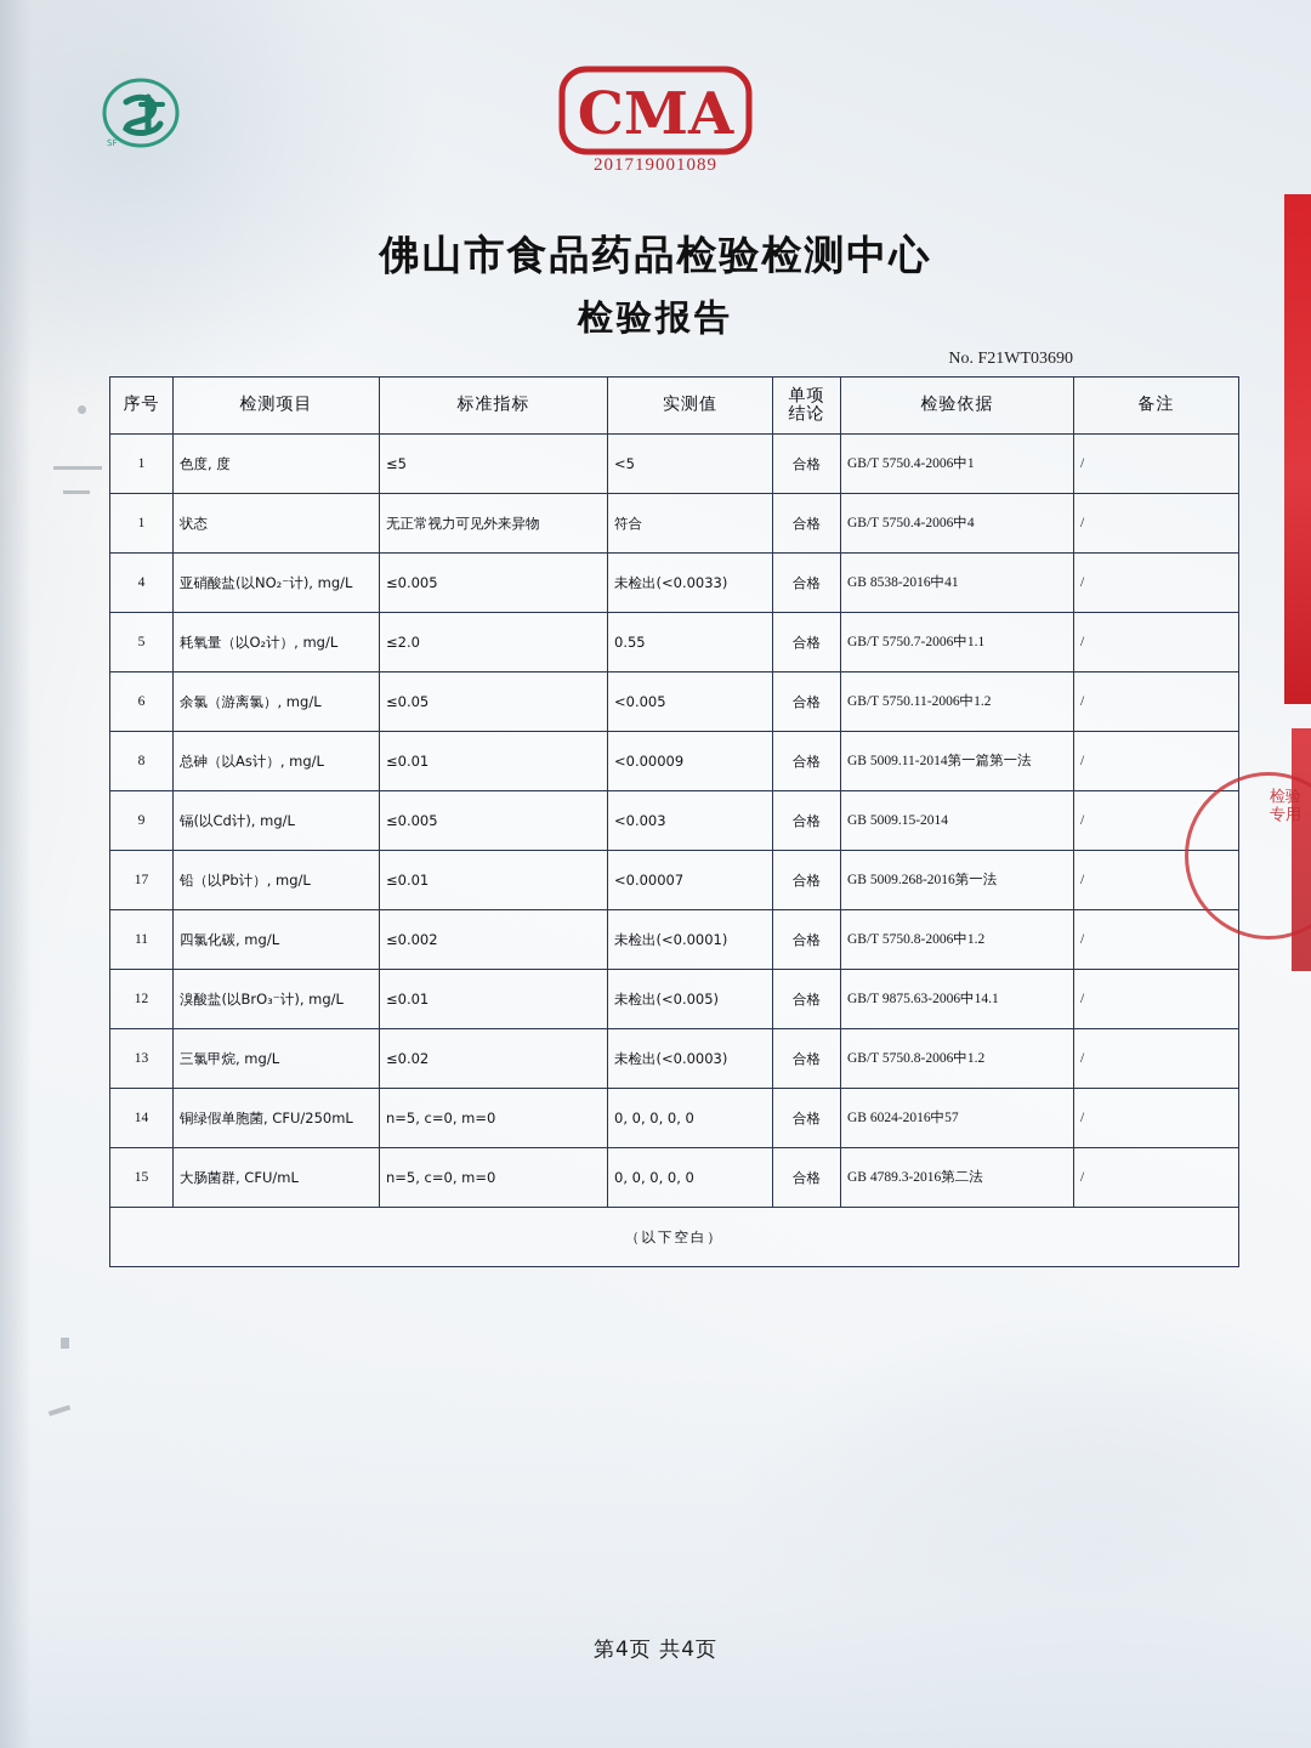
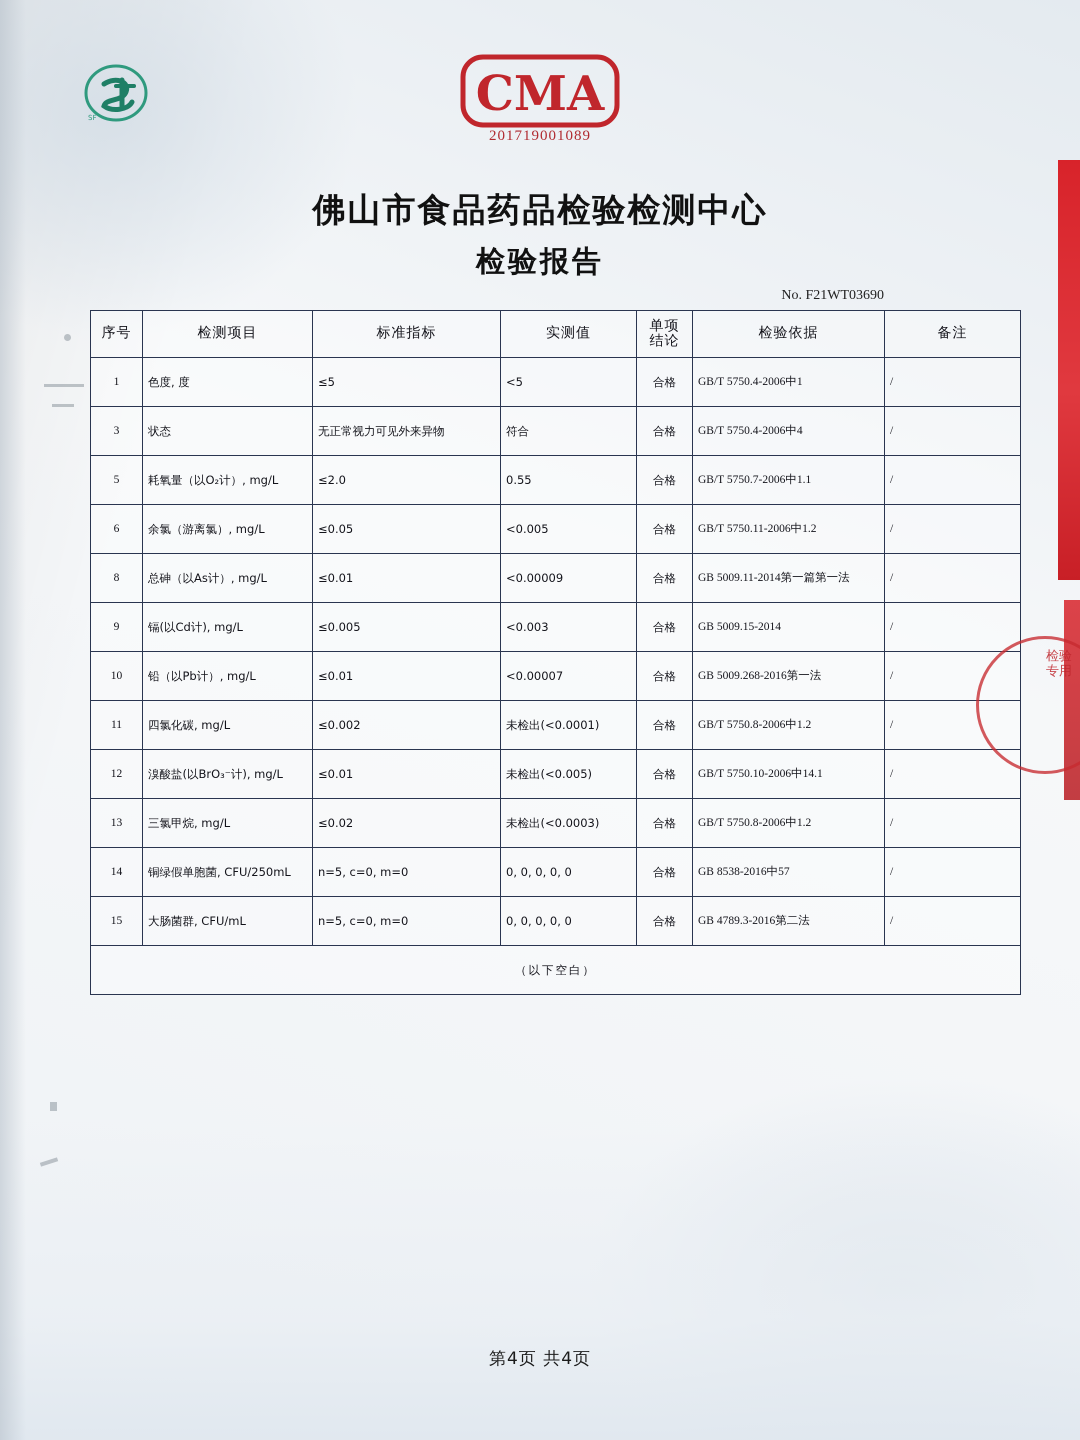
  SF
  CMA
  201719001089
  佛山市食品药品检验检测中心
  检验报告
  No. F21WT03690
  序号	检测项目	标准指标	实测值	单项结论	检验依据	备注
  1	色度, 度	≤5	<5	合格	GB/T 5750.4-2006中1	/
- 1	状态	无正常视力可见外来异物	符合	合格	GB/T 5750.4-2006中4	/
+ 3	状态	无正常视力可见外来异物	符合	合格	GB/T 5750.4-2006中4	/
- 4	亚硝酸盐(以NO₂⁻计), mg/L	≤0.005	未检出(<0.0033)	合格	GB 8538-2016中41	/
  5	耗氧量（以O₂计）, mg/L	≤2.0	0.55	合格	GB/T 5750.7-2006中1.1	/
  6	余氯（游离氯）, mg/L	≤0.05	<0.005	合格	GB/T 5750.11-2006中1.2	/
  8	总砷（以As计）, mg/L	≤0.01	<0.00009	合格	GB 5009.11-2014第一篇第一法	/
  9	镉(以Cd计), mg/L	≤0.005	<0.003	合格	GB 5009.15-2014	/
- 17	铅（以Pb计）, mg/L	≤0.01	<0.00007	合格	GB 5009.268-2016第一法	/
+ 10	铅（以Pb计）, mg/L	≤0.01	<0.00007	合格	GB 5009.268-2016第一法	/
  11	四氯化碳, mg/L	≤0.002	未检出(<0.0001)	合格	GB/T 5750.8-2006中1.2	/
- 12	溴酸盐(以BrO₃⁻计), mg/L	≤0.01	未检出(<0.005)	合格	GB/T 9875.63-2006中14.1	/
+ 12	溴酸盐(以BrO₃⁻计), mg/L	≤0.01	未检出(<0.005)	合格	GB/T 5750.10-2006中14.1	/
  13	三氯甲烷, mg/L	≤0.02	未检出(<0.0003)	合格	GB/T 5750.8-2006中1.2	/
- 14	铜绿假单胞菌, CFU/250mL	n=5, c=0, m=0	0, 0, 0, 0, 0	合格	GB 6024-2016中57	/
+ 14	铜绿假单胞菌, CFU/250mL	n=5, c=0, m=0	0, 0, 0, 0, 0	合格	GB 8538-2016中57	/
  15	大肠菌群, CFU/mL	n=5, c=0, m=0	0, 0, 0, 0, 0	合格	GB 4789.3-2016第二法	/
  （以下空白）
  检验专用
  第4页 共4页
